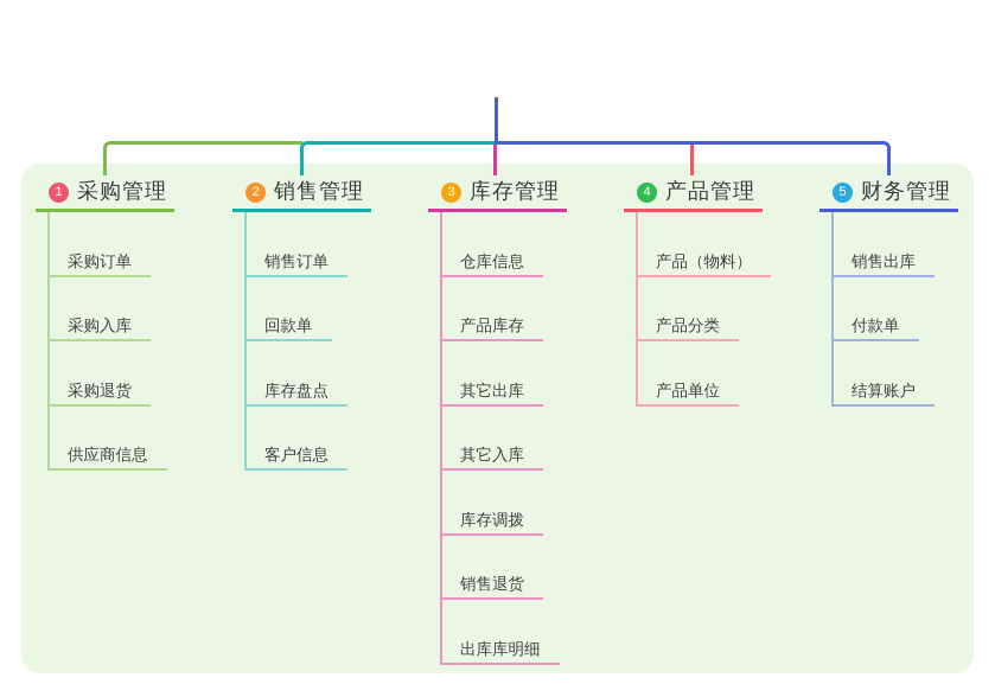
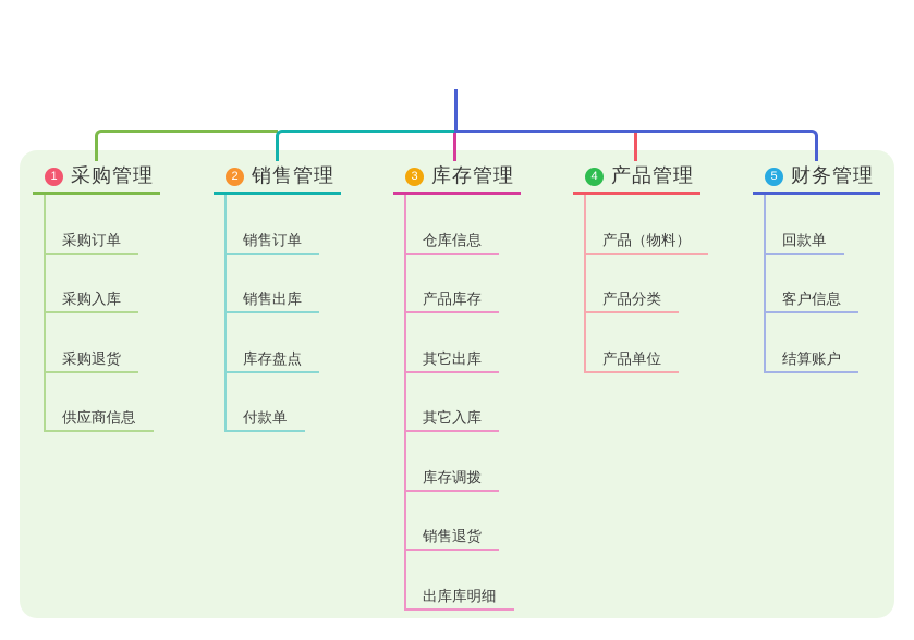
  1
  采购管理
  采购订单
  采购入库
  采购退货
  供应商信息
  2
  销售管理
  销售订单
- 回款单
+ 销售出库
  库存盘点
- 客户信息
+ 付款单
  3
  库存管理
  仓库信息
  产品库存
  其它出库
  其它入库
  库存调拨
  销售退货
  出库库明细
  4
  产品管理
  产品（物料）
  产品分类
  产品单位
  5
  财务管理
- 销售出库
+ 回款单
- 付款单
+ 客户信息
  结算账户
